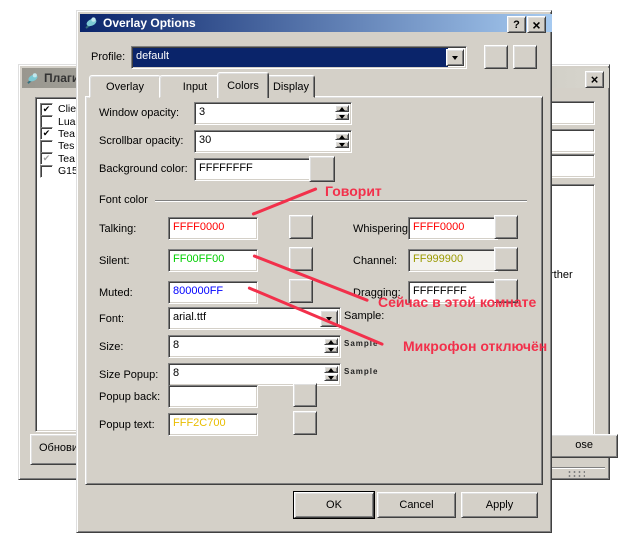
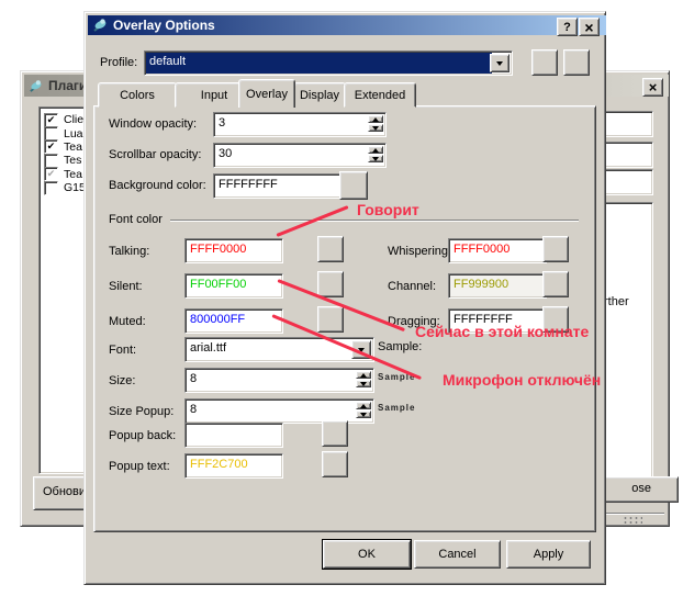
  Плаг
  ×
  ✔
  Clie
  Lua
  ✔
  Tea
  Tes
  ✔
  Tea
  G15
  Обнови
  ther
  ose
  Overlay Options
  ?
  ×
  Profile:
  default
- Overlay
+ Colors
  Input
- Colors
+ Overlay
  Display
+ Extended
  Window opacity:
  3
  Scrollbar opacity:
  30
  Background color:
  FFFFFFFF
  Font color
  Talking:
  FFFF0000
  Whispering
  FFFF0000
  Silent:
  FF00FF00
  Channel:
  FF999900
  Muted:
  800000FF
  Dragging:
  FFFFFFFF
  Font:
  arial.ttf
  Sample:
  Size:
  8
  Sampl
  Size Popup:
  8
  Sample
  Popup back:
  Popup text:
  FFF2C700
  OK
  Cancel
  Apply
  Говорит
  Сейчас в этой комнате
  Микрофон отключён
